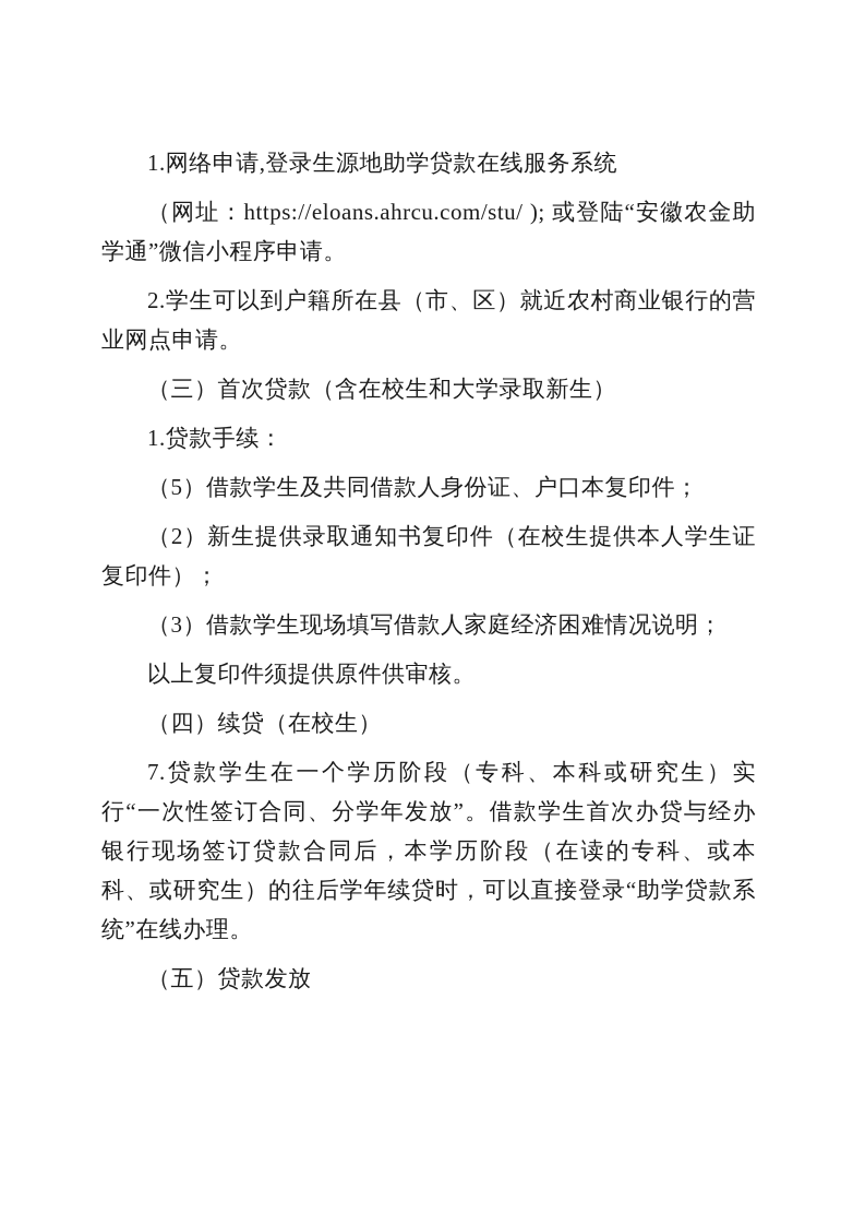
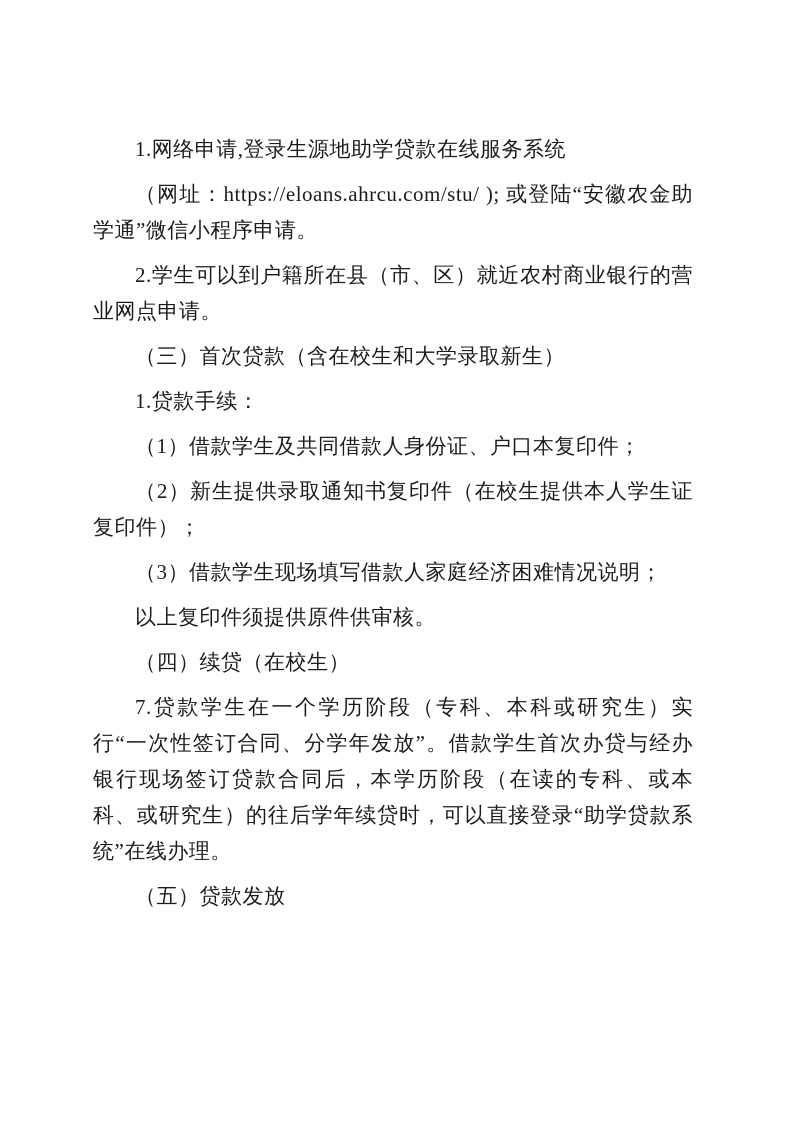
  1.网络申请,登录生源地助学贷款在线服务系统
  （网址：https://eloans.ahrcu.com/stu/ ); 或登陆“安徽农金助学通”微信小程序申请。
  2.学生可以到户籍所在县（市、区）就近农村商业银行的营业网点申请。
  （三）首次贷款（含在校生和大学录取新生）
  1.贷款手续：
- （5）借款学生及共同借款人身份证、户口本复印件；
+ （1）借款学生及共同借款人身份证、户口本复印件；
  （2）新生提供录取通知书复印件（在校生提供本人学生证复印件）；
  （3）借款学生现场填写借款人家庭经济困难情况说明；
  以上复印件须提供原件供审核。
  （四）续贷（在校生）
  7.贷款学生在一个学历阶段（专科、本科或研究生）实行“一次性签订合同、分学年发放”。借款学生首次办贷与经办银行现场签订贷款合同后，本学历阶段（在读的专科、或本科、或研究生）的往后学年续贷时，可以直接登录“助学贷款系统”在线办理。
  （五）贷款发放
